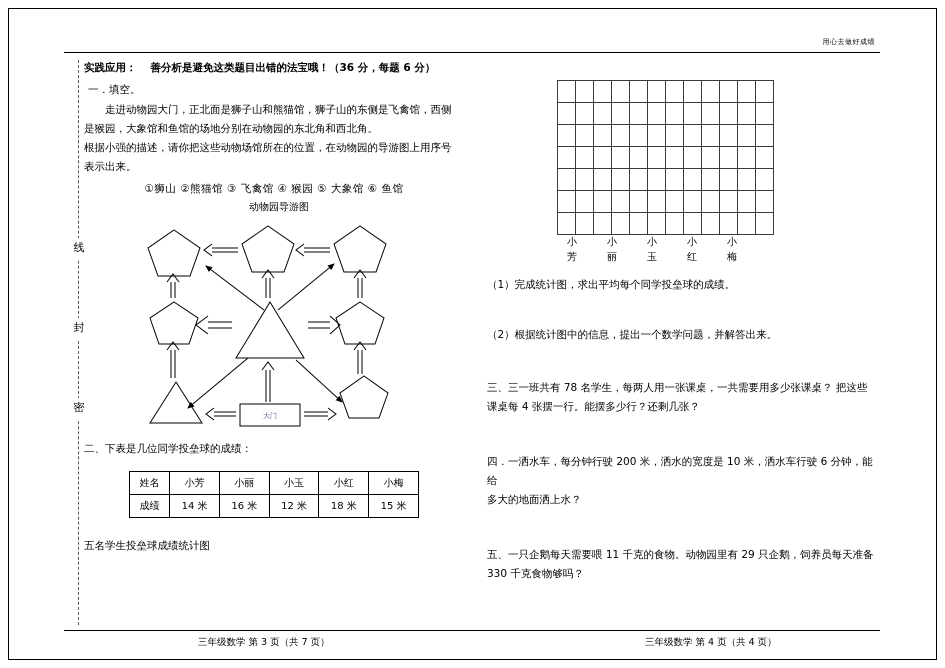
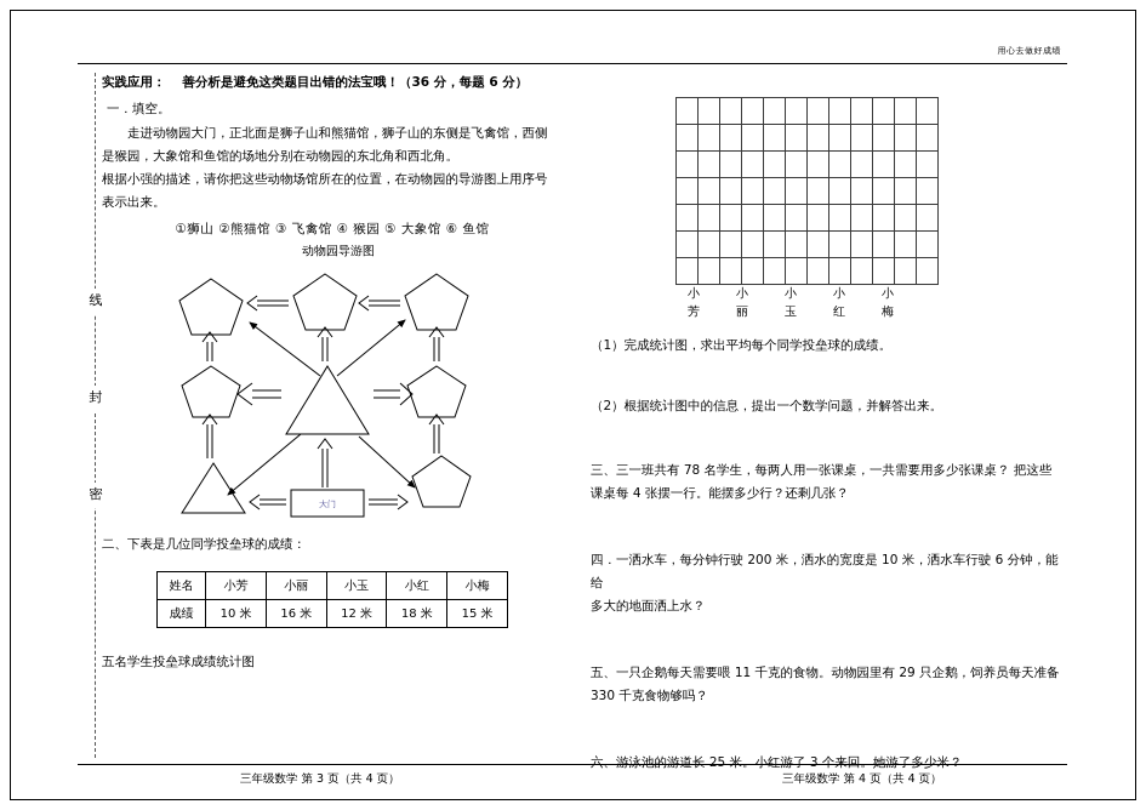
  用心去做好成绩
- 三年级数学 第 3 页（共 7 页）
+ 三年级数学 第 3 页（共 4 页）
  三年级数学 第 4 页（共 4 页）
  线
  封
  密
  实践应用： 善分析是避免这类题目出错的法宝哦！（36 分，每题 6 分）
  一．填空。
  走进动物园大门，正北面是狮子山和熊猫馆，狮子山的东侧是飞禽馆，西侧
  是猴园，大象馆和鱼馆的场地分别在动物园的东北角和西北角。
  根据小强的描述，请你把这些动物场馆所在的位置，在动物园的导游图上用序号
  表示出来。
  ①狮山 ②熊猫馆 ③ 飞禽馆 ④ 猴园 ⑤ 大象馆 ⑥ 鱼馆
  动物园导游图
  大门
  二、下表是几位同学投垒球的成绩：
  姓名	小芳	小丽	小玉	小红	小梅
- 成绩	14 米	16 米	12 米	18 米	15 米
+ 成绩	10 米	16 米	12 米	18 米	15 米
  五名学生投垒球成绩统计图
  小
  芳
  小
  丽
  小
  玉
  小
  红
  小
  梅
  （1）完成统计图，求出平均每个同学投垒球的成绩。
  （2）根据统计图中的信息，提出一个数学问题，并解答出来。
  三、三一班共有 78 名学生，每两人用一张课桌，一共需要用多少张课桌？ 把这些
  课桌每 4 张摆一行。能摆多少行？还剩几张？
  四．一洒水车，每分钟行驶 200 米，洒水的宽度是 10 米，洒水车行驶 6 分钟，能给
  多大的地面洒上水？
  五、一只企鹅每天需要喂 11 千克的食物。动物园里有 29 只企鹅，饲养员每天准备
  330 千克食物够吗？
+ 六、游泳池的游道长 25 米。小红游了 3 个来回。她游了多少米？
